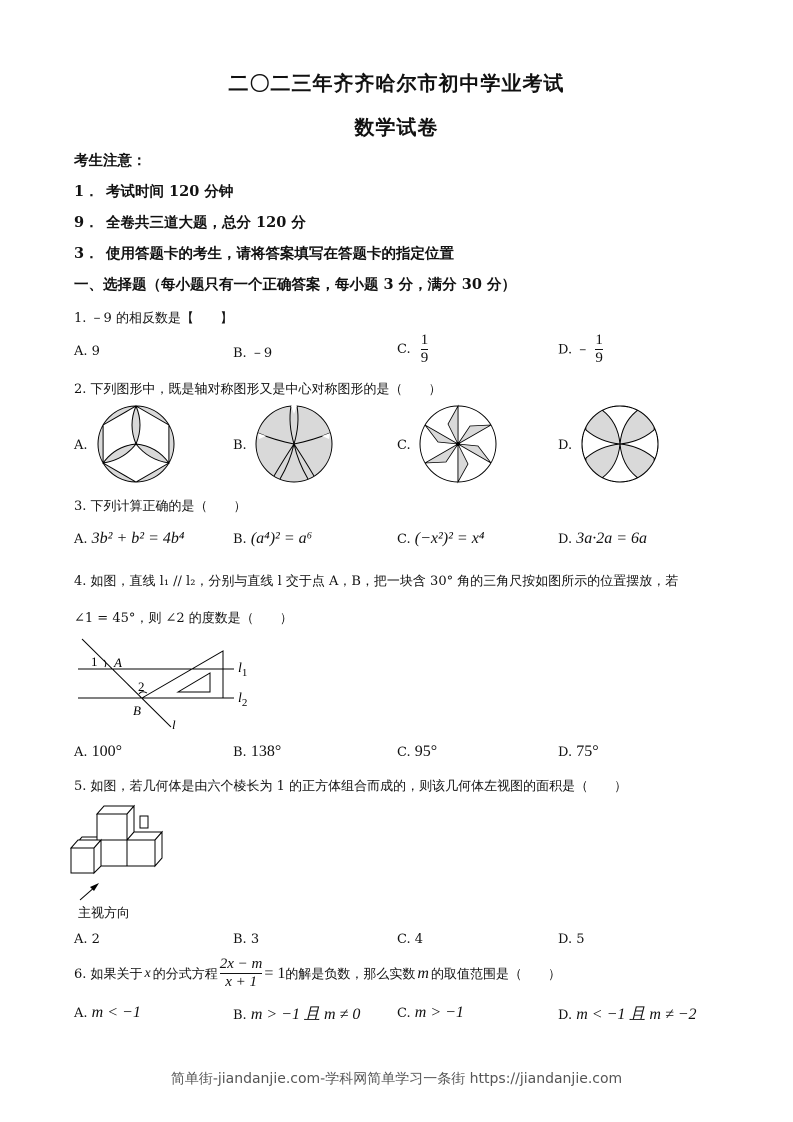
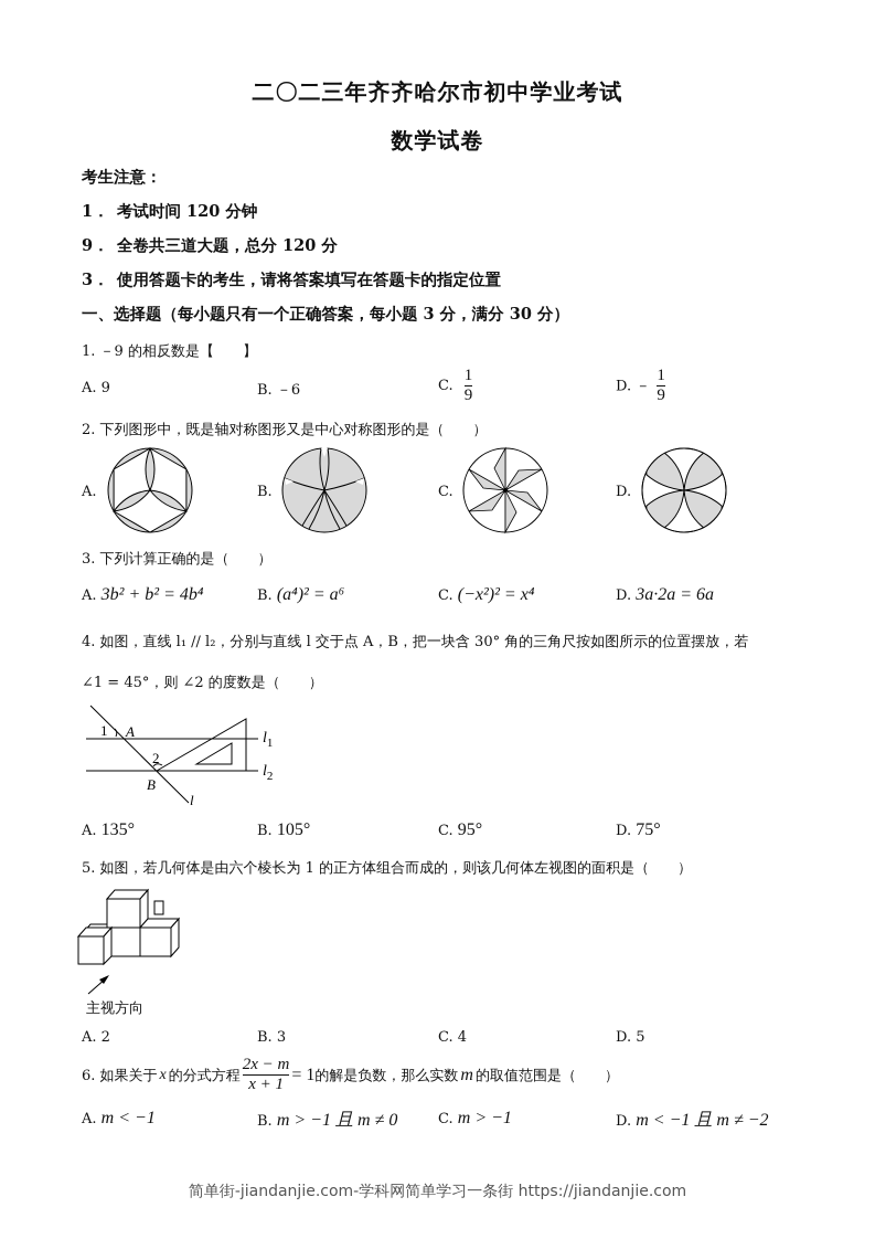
  二〇二三年齐齐哈尔市初中学业考试
  数学试卷
  考生注意：
  1．
  考试时间 120 分钟
  9．
  全卷共三道大题，总分 120 分
  3．
  使用答题卡的考生，请将答案填写在答题卡的指定位置
  一、选择题（每小题只有一个正确答案，每小题 3 分，满分 30 分）
  1. －9 的相反数是【 】
  A. 9
- B. －9
+ B. －6
  C.
  1
  9
  D. －
  1
  9
  2. 下列图形中，既是轴对称图形又是中心对称图形的是（ ）
  A.
  B.
  C.
  D.
  3. 下列计算正确的是（ ）
  A. 3b² + b² = 4b⁴
  B. (a⁴)² = a⁶
  C. (−x²)² = x⁴
  D. 3a·2a = 6a
  4. 如图，直线 l₁ // l₂，分别与直线 l 交于点 A，B，把一块含 30° 角的三角尺按如图所示的位置摆放，若
  ∠1 = 45°，则 ∠2 的度数是（ ）
  1
  A
  2
  B
  l
  l1
  l2
- A. 100°
+ A. 135°
- B. 138°
+ B. 105°
  C. 95°
  D. 75°
  5. 如图，若几何体是由六个棱长为 1 的正方体组合而成的，则该几何体左视图的面积是（ ）
  主视方向
  A. 2
  B. 3
  C. 4
  D. 5
  6. 如果关于
  x
  的分式方程
  2x − m
  x + 1
  = 1
  的解是负数，那么实数
  m
  的取值范围是（ ）
  A. m < −1
  B. m > −1 且 m ≠ 0
  C. m > −1
  D. m < −1 且 m ≠ −2
  简单街-jiandanjie.com-学科网简单学习一条街 https://jiandanjie.com
